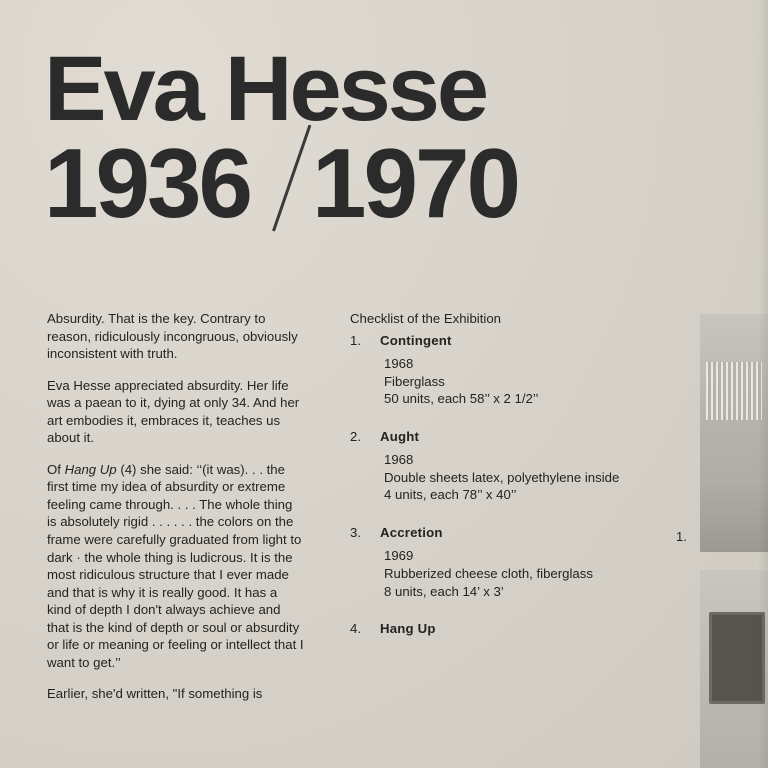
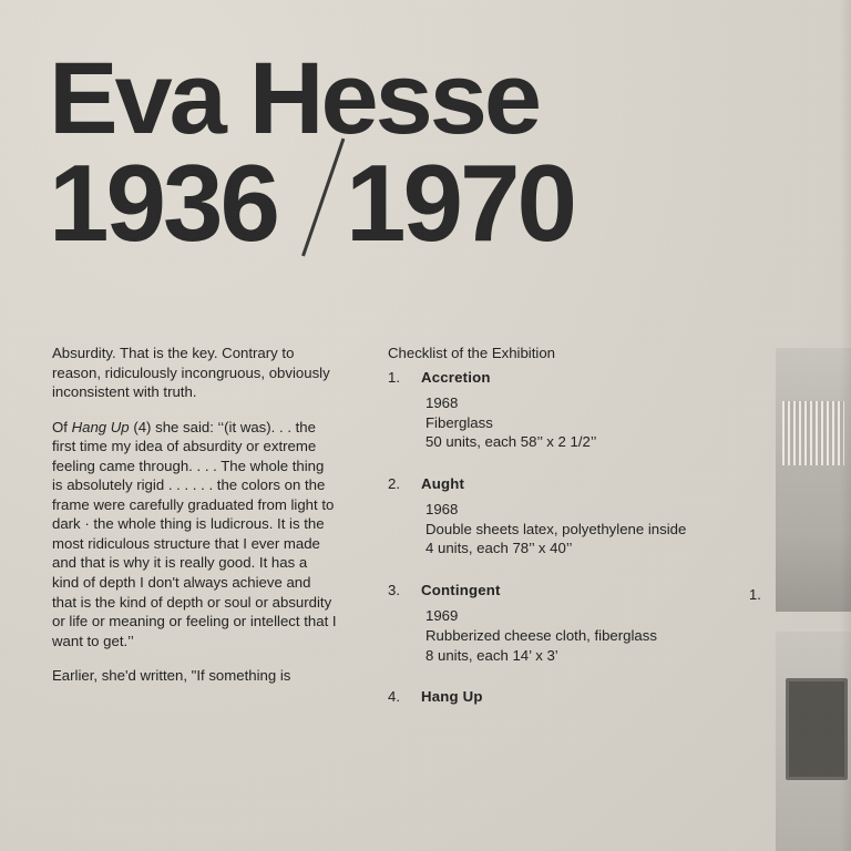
  Eva Hesse
  1936
  1970
  Absurdity. That is the key. Contrary to reason, ridiculously incongruous, obviously inconsistent with truth.
- Eva Hesse appreciated absurdity. Her life was a paean to it, dying at only 34. And her art embodies it, embraces it, teaches us about it.
  Of Hang Up (4) she said: ‘‘(it was). . . the first time my idea of absurdity or extreme feeling came through. . . . The whole thing is absolutely rigid . . . . . . the colors on the frame were carefully graduated from light to dark · the whole thing is ludicrous. It is the most ridiculous structure that I ever made and that is why it is really good. It has a kind of depth I don't always achieve and that is the kind of depth or soul or absurdity or life or meaning or feeling or intellect that I want to get.’’
  Earlier, she'd written, "If something is
  Checklist of the Exhibition
  1.
- Contingent
+ Accretion
  1968
  Fiberglass
  50 units, each 58’’ x 2 1/2’’
  2.
  Aught
  1968
  Double sheets latex, polyethylene inside
  4 units, each 78’’ x 40’’
  3.
- Accretion
+ Contingent
  1969
  Rubberized cheese cloth, fiberglass
  8 units, each 14’ x 3’
  4.
  Hang Up
  1.
